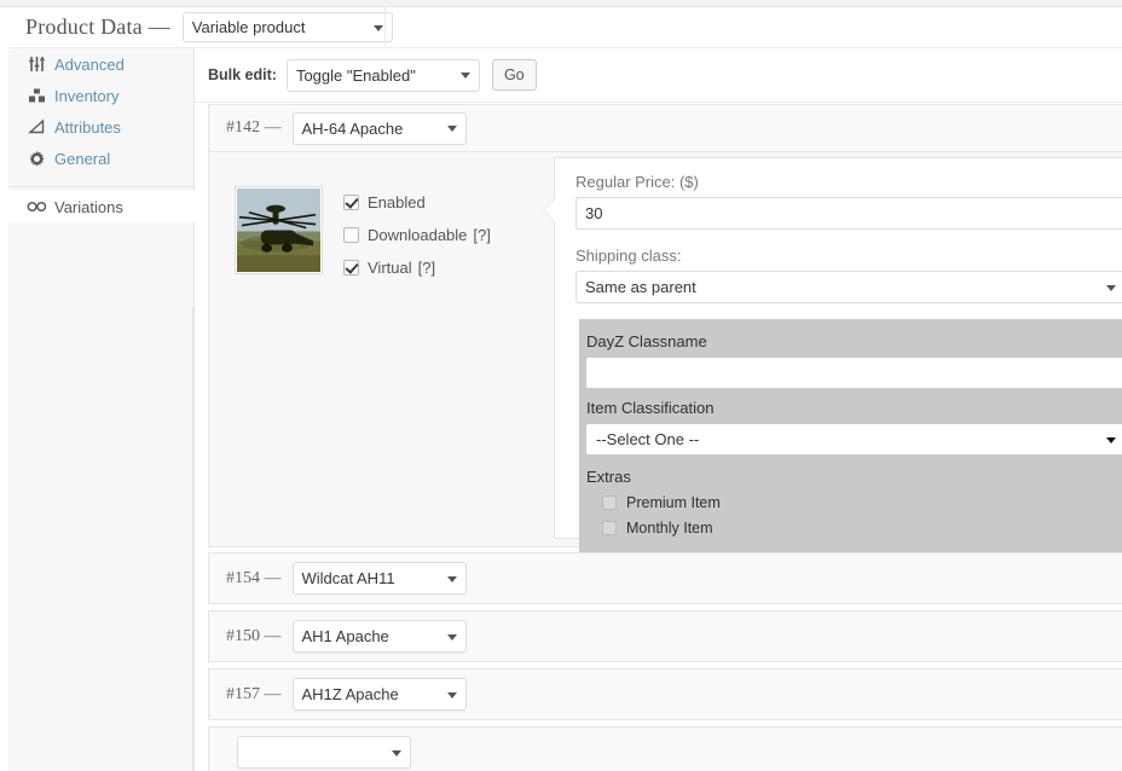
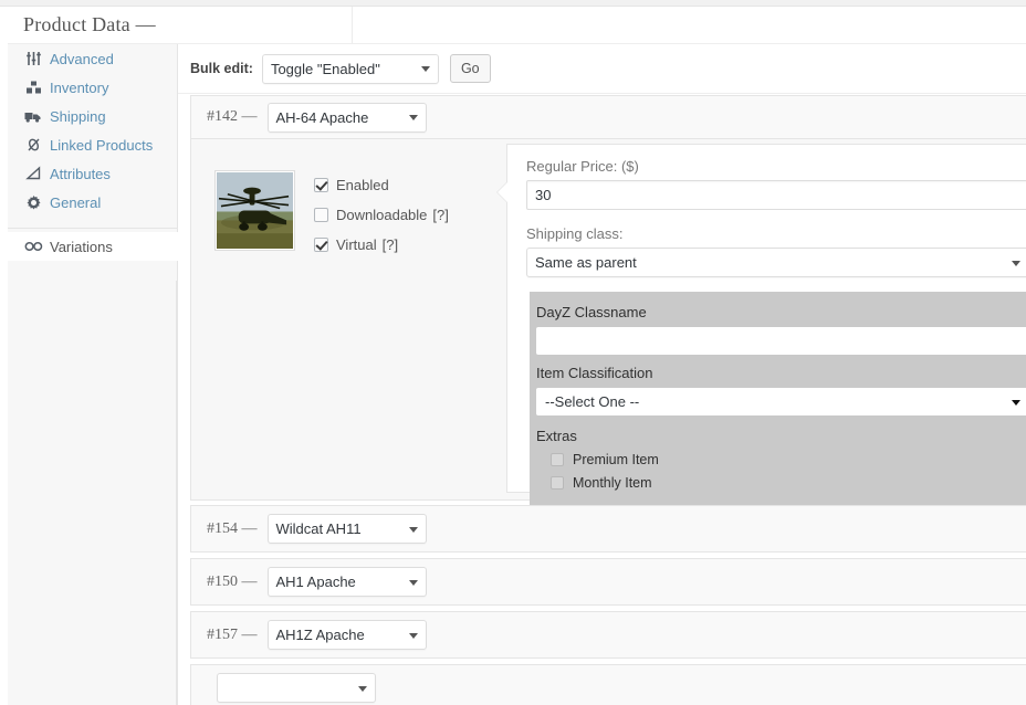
  Product Data —
- Variable product
  Advanced
  Inventory
+ Shipping
+ Linked Products
  Attributes
  General
  Variations
  Bulk edit:
  Toggle "Enabled"
  Go
  #142 —
  AH-64 Apache
  Enabled
  Downloadable
  [?]
  Virtual
  [?]
  Regular Price: ($)
  30
  Shipping class:
  Same as parent
  DayZ Classname
  Item Classification
  --Select One --
  Extras
  Premium Item
  Monthly Item
  #154 —
  Wildcat AH11
  #150 —
  AH1 Apache
  #157 —
  AH1Z Apache
